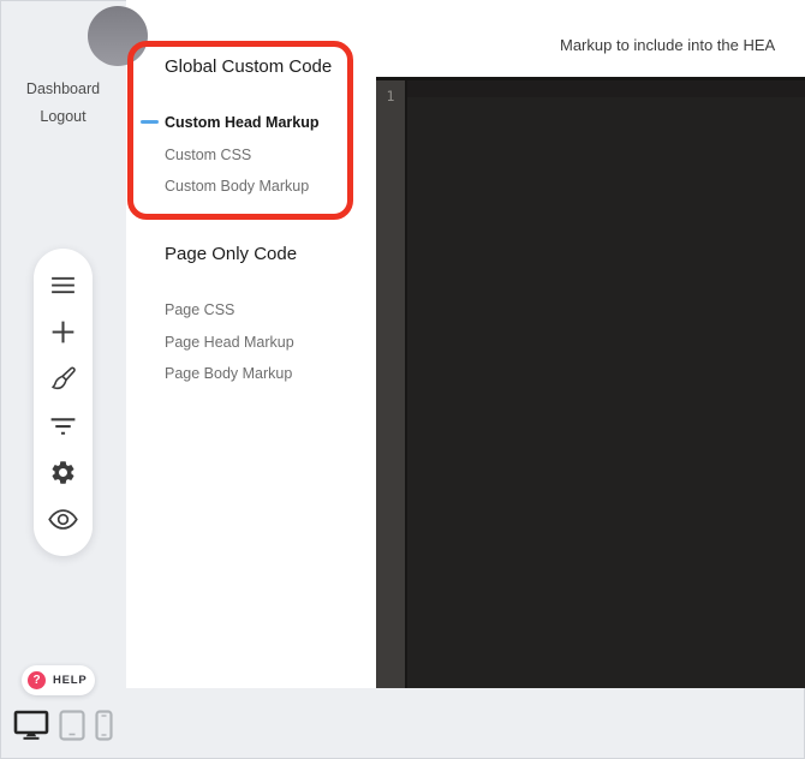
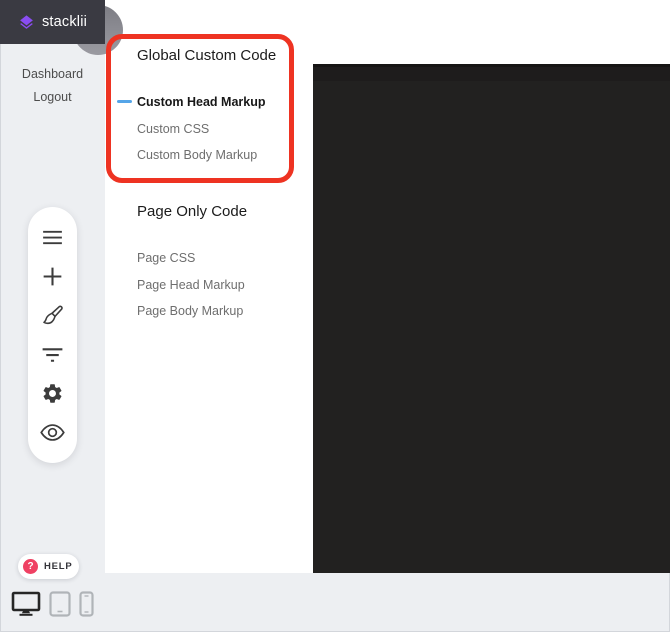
+ stacklii
  Dashboard
  Logout
  ?
  HELP
  Global Custom Code
  Custom Head Markup
  Custom CSS
  Custom Body Markup
  Page Only Code
  Page CSS
  Page Head Markup
  Page Body Markup
- Markup to include into the HEA
- 1
